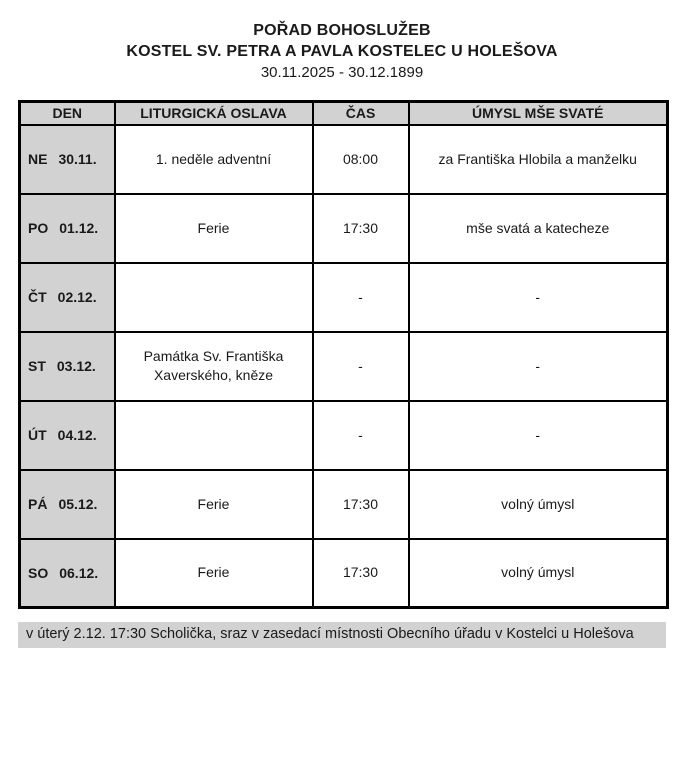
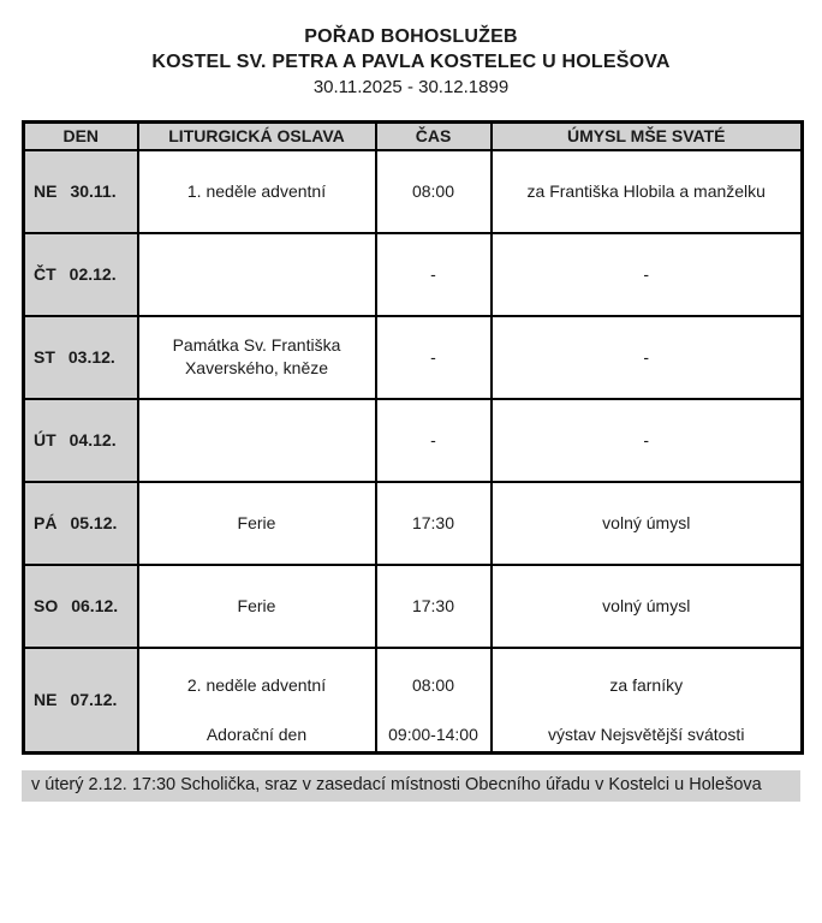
  POŘAD BOHOSLUŽEB
  KOSTEL SV. PETRA A PAVLA KOSTELEC U HOLEŠOVA
  30.11.2025 - 30.12.1899
  DEN	LITURGICKÁ OSLAVA	ČAS	ÚMYSL MŠE SVATÉ
  NE 30.11.	1. neděle adventní	08:00	za Františka Hlobila a manželku
- PO 01.12.	Ferie	17:30	mše svatá a katecheze
  ČT 02.12.		-	-
  ST 03.12.	Památka Sv. Františka Xaverského, kněze	-	-
  ÚT 04.12.		-	-
  PÁ 05.12.	Ferie	17:30	volný úmysl
  SO 06.12.	Ferie	17:30	volný úmysl
+ NE 07.12.	2. neděle adventní Adorační den	08:00 09:00-14:00	za farníky výstav Nejsvětější svátosti
  v úterý 2.12. 17:30 Scholička, sraz v zasedací místnosti Obecního úřadu v Kostelci u Holešova
